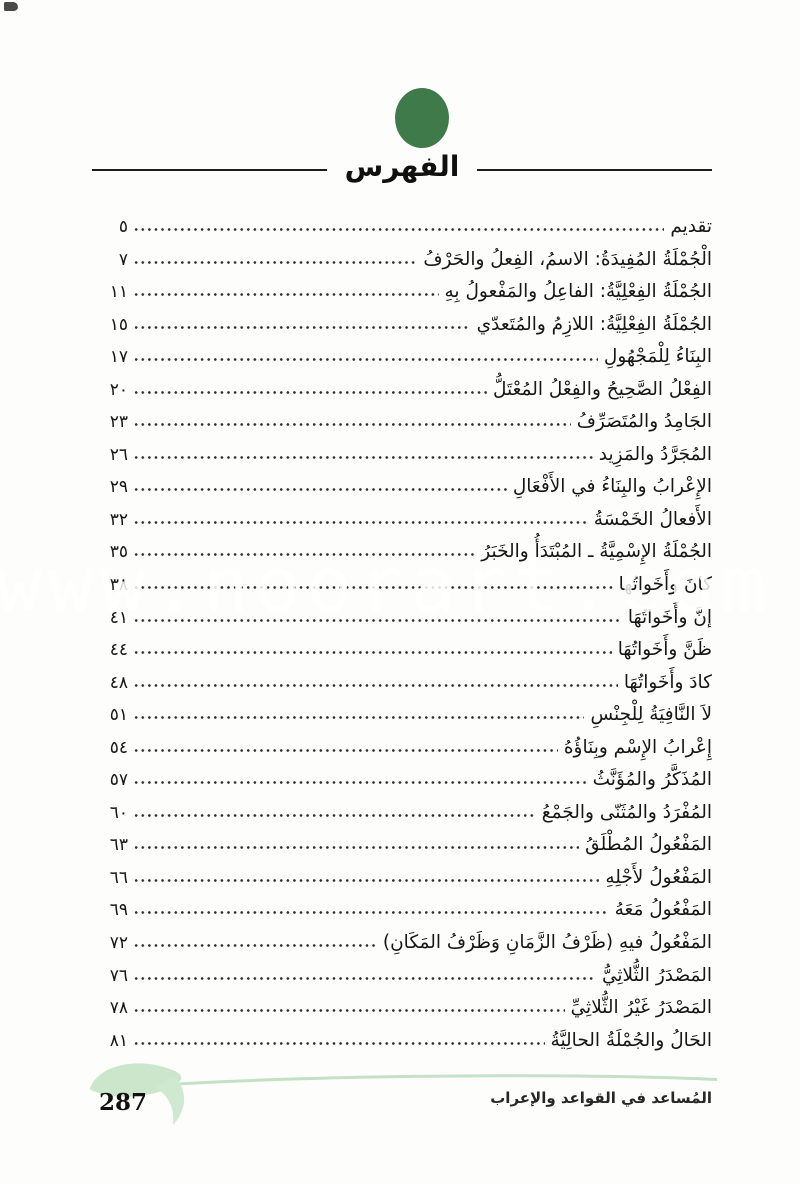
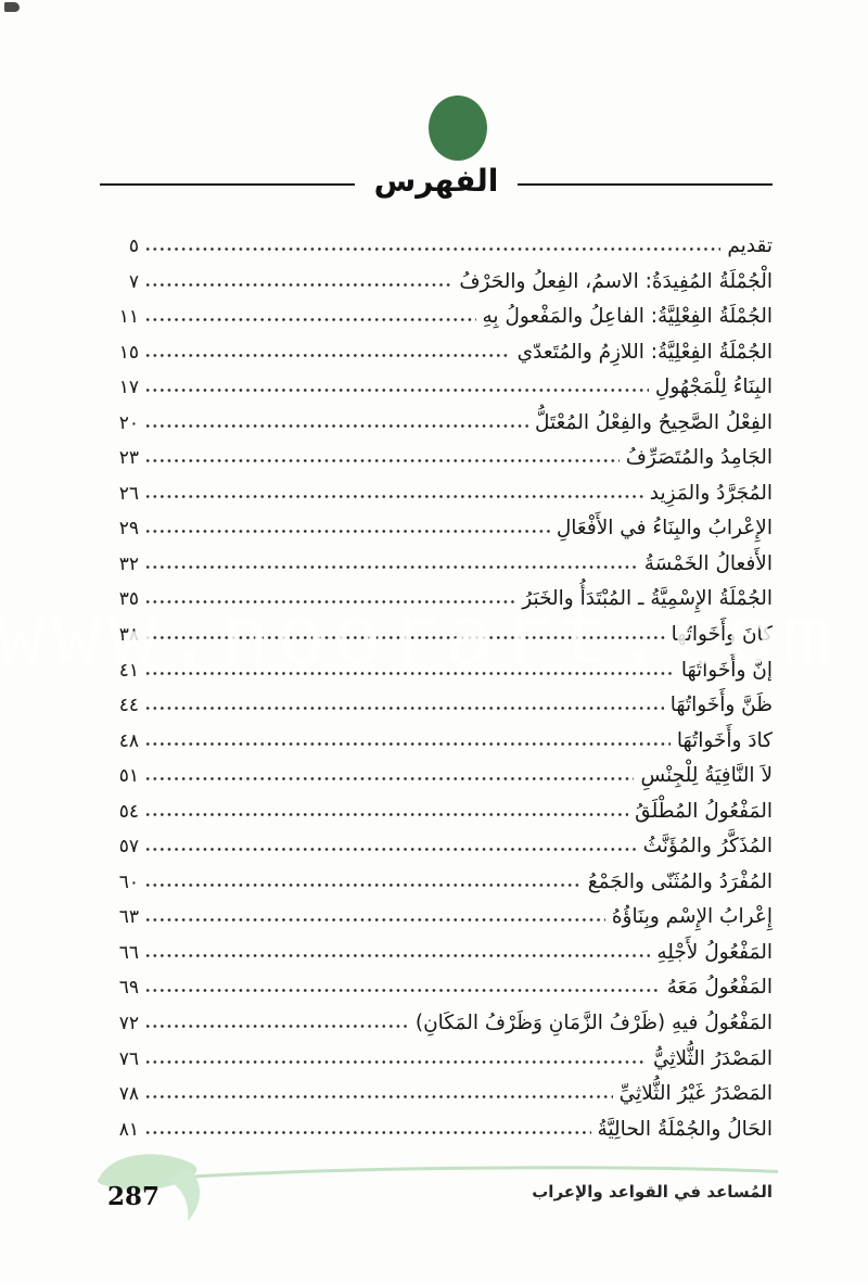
  الفهرس
  تقديم
  ٥
  الْجُمْلَةُ المُفِيدَةُ: الاسمُ، الفِعلُ والحَرْفُ
  ٧
  الجُمْلَةُ الفِعْلِيَّةُ: الفاعِلُ والمَفْعولُ بِهِ
  ١١
  الجُمْلَةُ الفِعْلِيَّةُ: اللازِمُ والمُتَعدّي
  ١٥
  البِنَاءُ لِلْمَجْهُولِ
  ١٧
  الفِعْلُ الصَّحِيحُ والفِعْلُ المُعْتَلُّ
  ٢٠
  الجَامِدُ والمُتَصَرِّفُ
  ٢٣
  المُجَرَّدُ والمَزِيد
  ٢٦
  الإِعْرابُ والبِنَاءُ في الأَفْعَالِ
  ٢٩
  الأَفعالُ الخَمْسَةُ
  ٣٢
  الجُمْلَةُ الإِسْمِيَّةُ ـ المُبْتَدَأُ والخَبَرُ
  ٣٥
  كانَ وأَخَواتُها
  ٣٨
  إنَّ وأَخَواتُهَا
  ٤١
  ظَنَّ وأَخَواتُهَا
  ٤٤
  كادَ وأَخَواتُهَا
  ٤٨
  لاَ النَّافِيَةُ لِلْجِنْسِ
  ٥١
- إِعْرابُ الإِسْم وبِنَاؤُهُ
+ المَفْعُولُ المُطْلَقُ
  ٥٤
  المُذَكَّرُ والمُؤَنَّثُ
  ٥٧
  المُفْرَدُ والمُثَنّى والجَمْعُ
  ٦٠
- المَفْعُولُ المُطْلَقُ
+ إِعْرابُ الإِسْم وبِنَاؤُهُ
  ٦٣
  المَفْعُولُ لأَجْلِهِ
  ٦٦
  المَفْعُولُ مَعَهُ
  ٦٩
  المَفْعُولُ فيهِ (ظَرْفُ الزَّمَانِ وَظَرْفُ المَكَانِ)
  ٧٢
  المَصْدَرُ الثُّلاثِيُّ
  ٧٦
  المَصْدَرُ غَيْرُ الثُّلاثِيِّ
  ٧٨
  الحَالُ والجُمْلَةُ الحالِيَّةُ
  ٨١
  www.noorart.com
  287
  المُساعد في القواعد والإعراب
